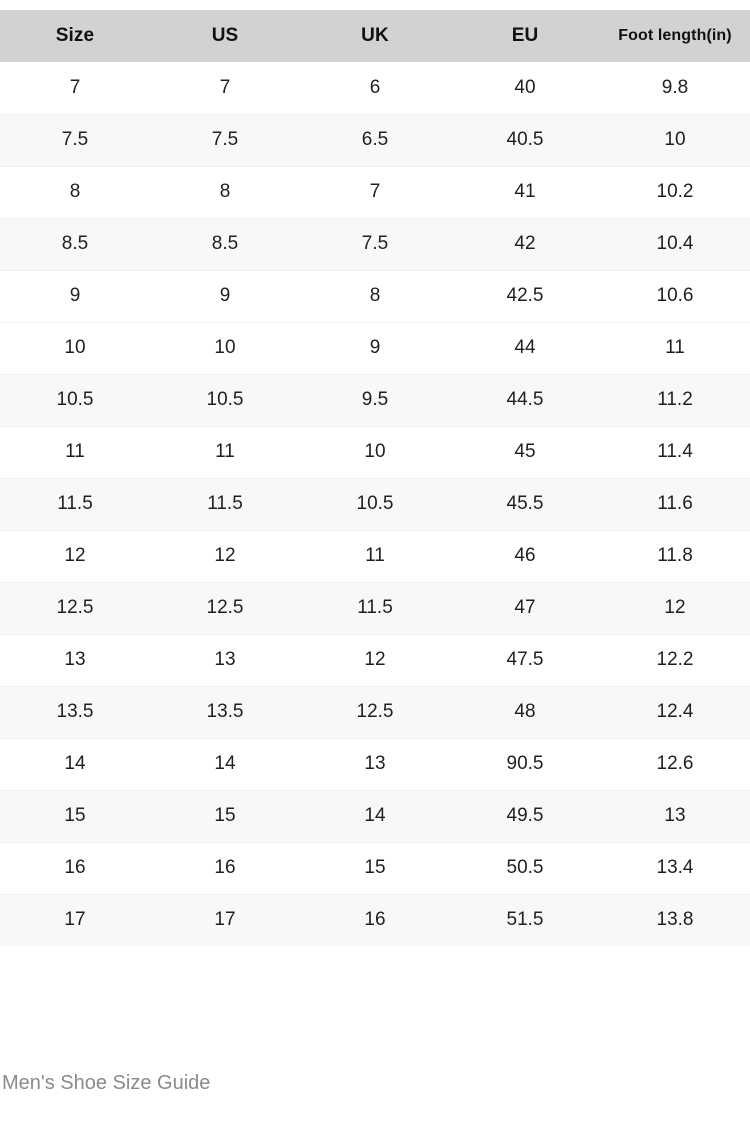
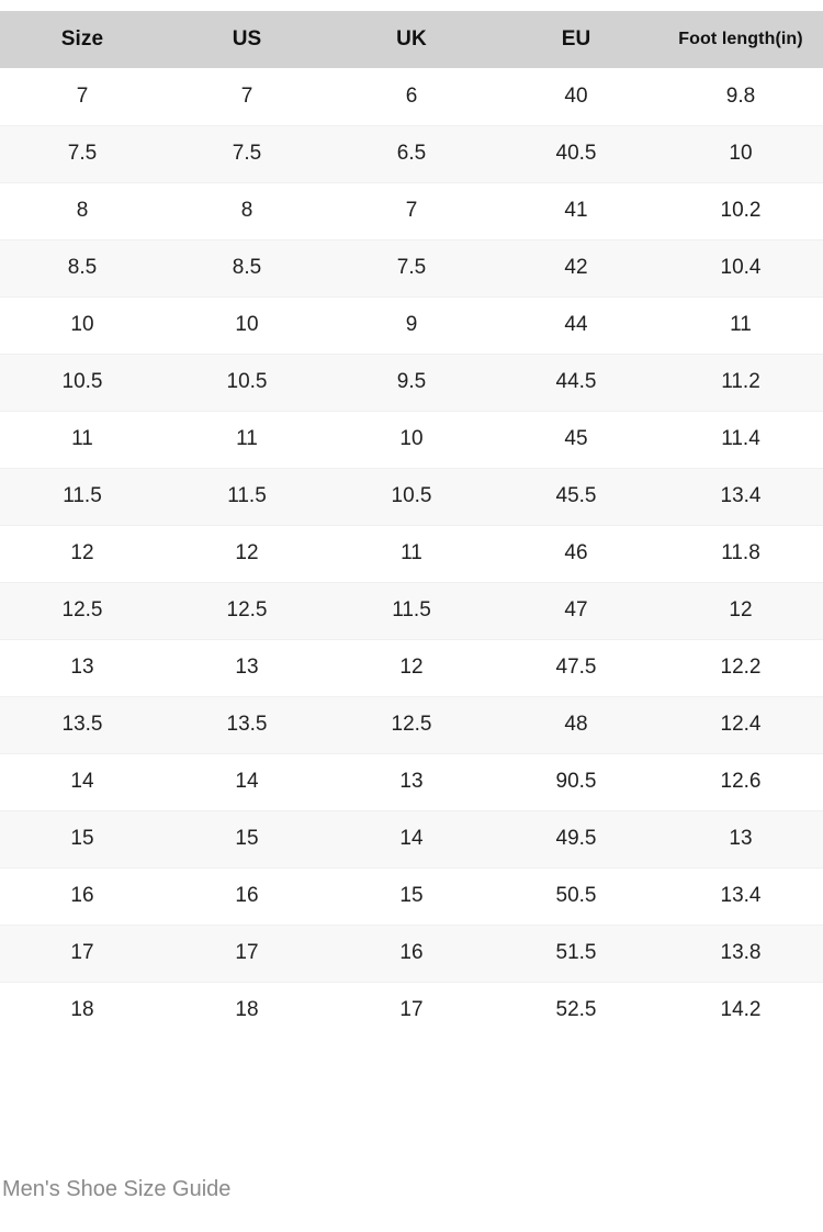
  Size	US	UK	EU	Foot length(in)
  7	7	6	40	9.8
  7.5	7.5	6.5	40.5	10
  8	8	7	41	10.2
  8.5	8.5	7.5	42	10.4
- 9	9	8	42.5	10.6
  10	10	9	44	11
  10.5	10.5	9.5	44.5	11.2
  11	11	10	45	11.4
- 11.5	11.5	10.5	45.5	11.6
+ 11.5	11.5	10.5	45.5	13.4
  12	12	11	46	11.8
  12.5	12.5	11.5	47	12
  13	13	12	47.5	12.2
  13.5	13.5	12.5	48	12.4
  14	14	13	90.5	12.6
  15	15	14	49.5	13
  16	16	15	50.5	13.4
  17	17	16	51.5	13.8
+ 18	18	17	52.5	14.2
  Men's Shoe Size Guide
